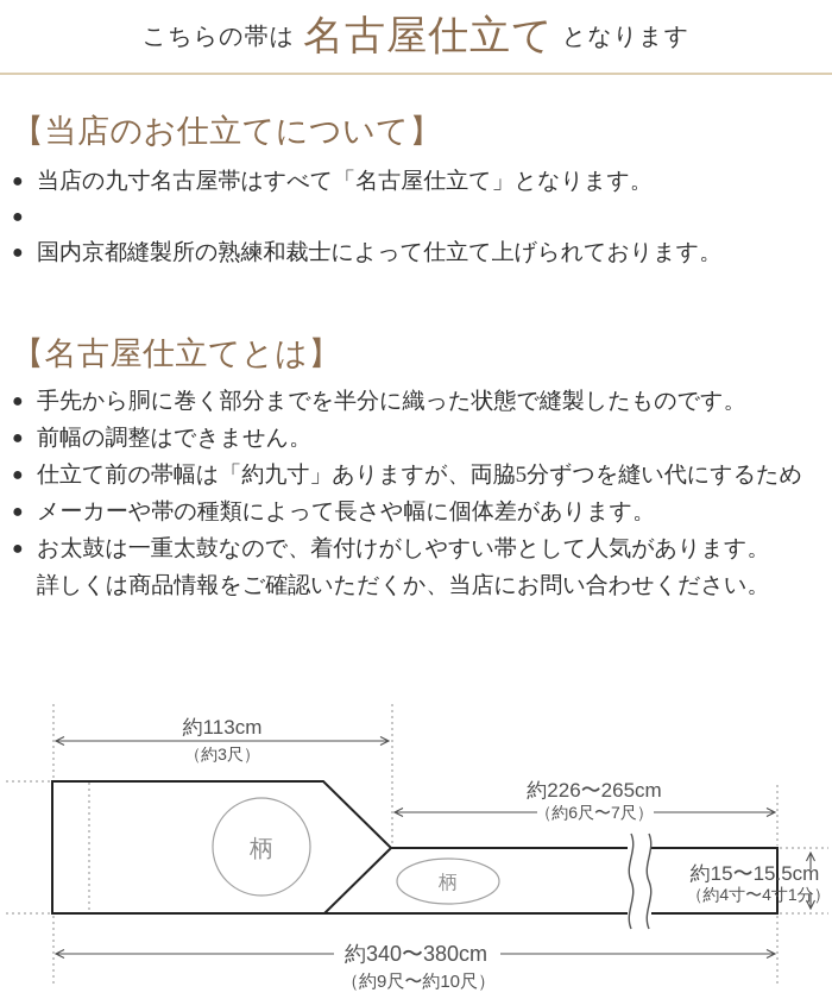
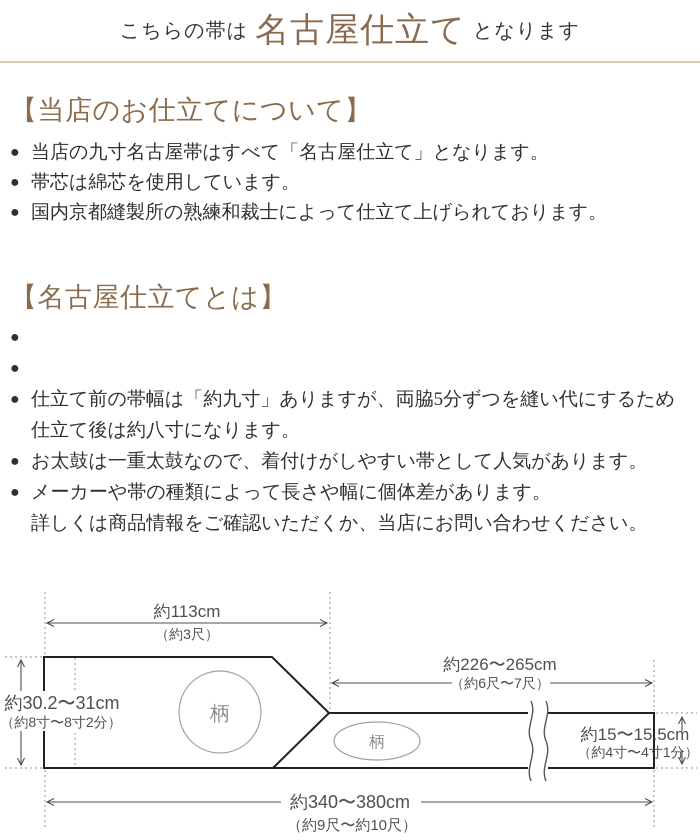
  こちらの帯は
  名古屋仕立て
  となります
  【当店のお仕立てについて】
  ●
  当店の九寸名古屋帯はすべて「名古屋仕立て」となります。
  ●
+ 帯芯は綿芯を使用しています。
  ●
  国内京都縫製所の熟練和裁士によって仕立て上げられております。
  【名古屋仕立てとは】
  ●
- 手先から胴に巻く部分までを半分に織った状態で縫製したものです。
  ●
- 前幅の調整はできません。
  ●
  仕立て前の帯幅は「約九寸」ありますが、両脇5分ずつを縫い代にするため
+ 仕立て後は約八寸になります。
  ●
- メーカーや帯の種類によって長さや幅に個体差があります。
+ お太鼓は一重太鼓なので、着付けがしやすい帯として人気があります。
  ●
- お太鼓は一重太鼓なので、着付けがしやすい帯として人気があります。
+ メーカーや帯の種類によって長さや幅に個体差があります。
  詳しくは商品情報をご確認いただくか、当店にお問い合わせください。
  約113cm
  （約3尺）
+ 約30.2〜31cm
+ （約8寸〜8寸2分）
  約226〜265cm
  （約6尺〜7尺）
  約15〜15.5cm
  （約4寸〜4寸1分）
  約340〜380cm
  （約9尺〜約10尺）
  柄
  柄
